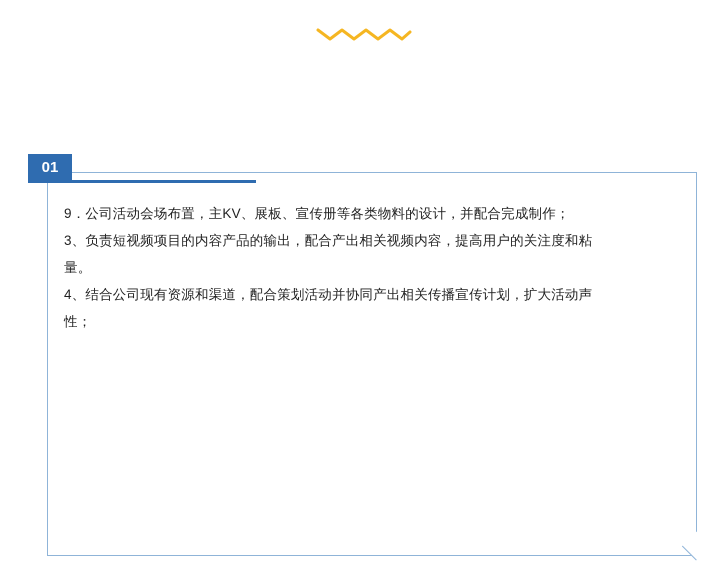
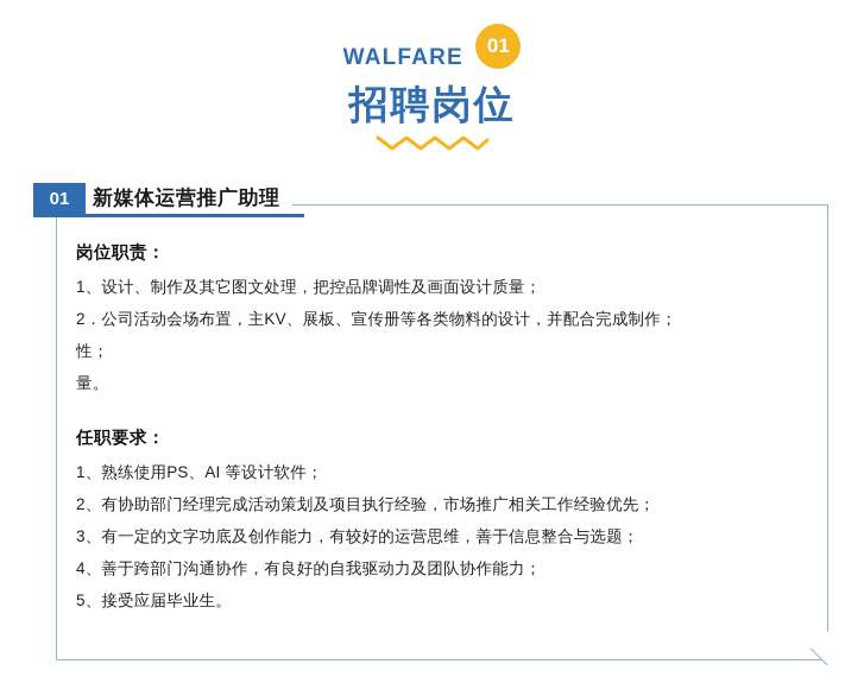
+ WALFARE 01
+ 招聘岗位
  01
+ 新媒体运营推广助理
+ 岗位职责：
+ 1、设计、制作及其它图文处理，把控品牌调性及画面设计质量；
- 9．公司活动会场布置，主KV、展板、宣传册等各类物料的设计，并配合完成制作；
+ 2．公司活动会场布置，主KV、展板、宣传册等各类物料的设计，并配合完成制作；
- 3、负责短视频项目的内容产品的输出，配合产出相关视频内容，提高用户的关注度和粘
- 量。
+ 性；
- 4、结合公司现有资源和渠道，配合策划活动并协同产出相关传播宣传计划，扩大活动声
- 性；
+ 量。
+ 任职要求：
+ 1、熟练使用PS、AI 等设计软件；
+ 2、有协助部门经理完成活动策划及项目执行经验，市场推广相关工作经验优先；
+ 3、有一定的文字功底及创作能力，有较好的运营思维，善于信息整合与选题；
+ 4、善于跨部门沟通协作，有良好的自我驱动力及团队协作能力；
+ 5、接受应届毕业生。
